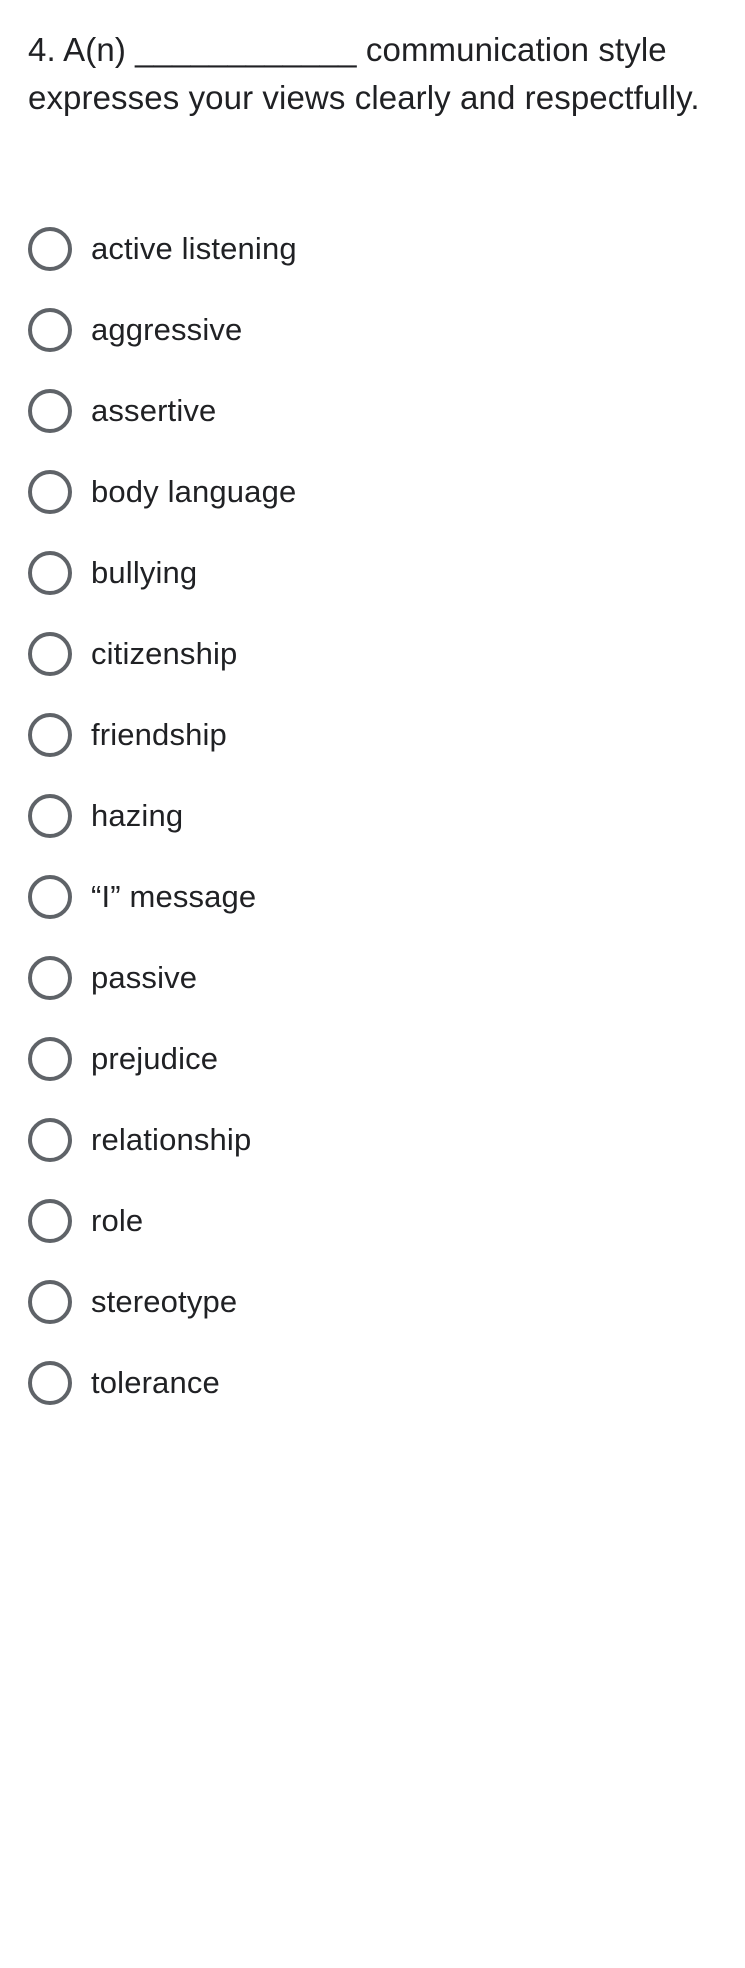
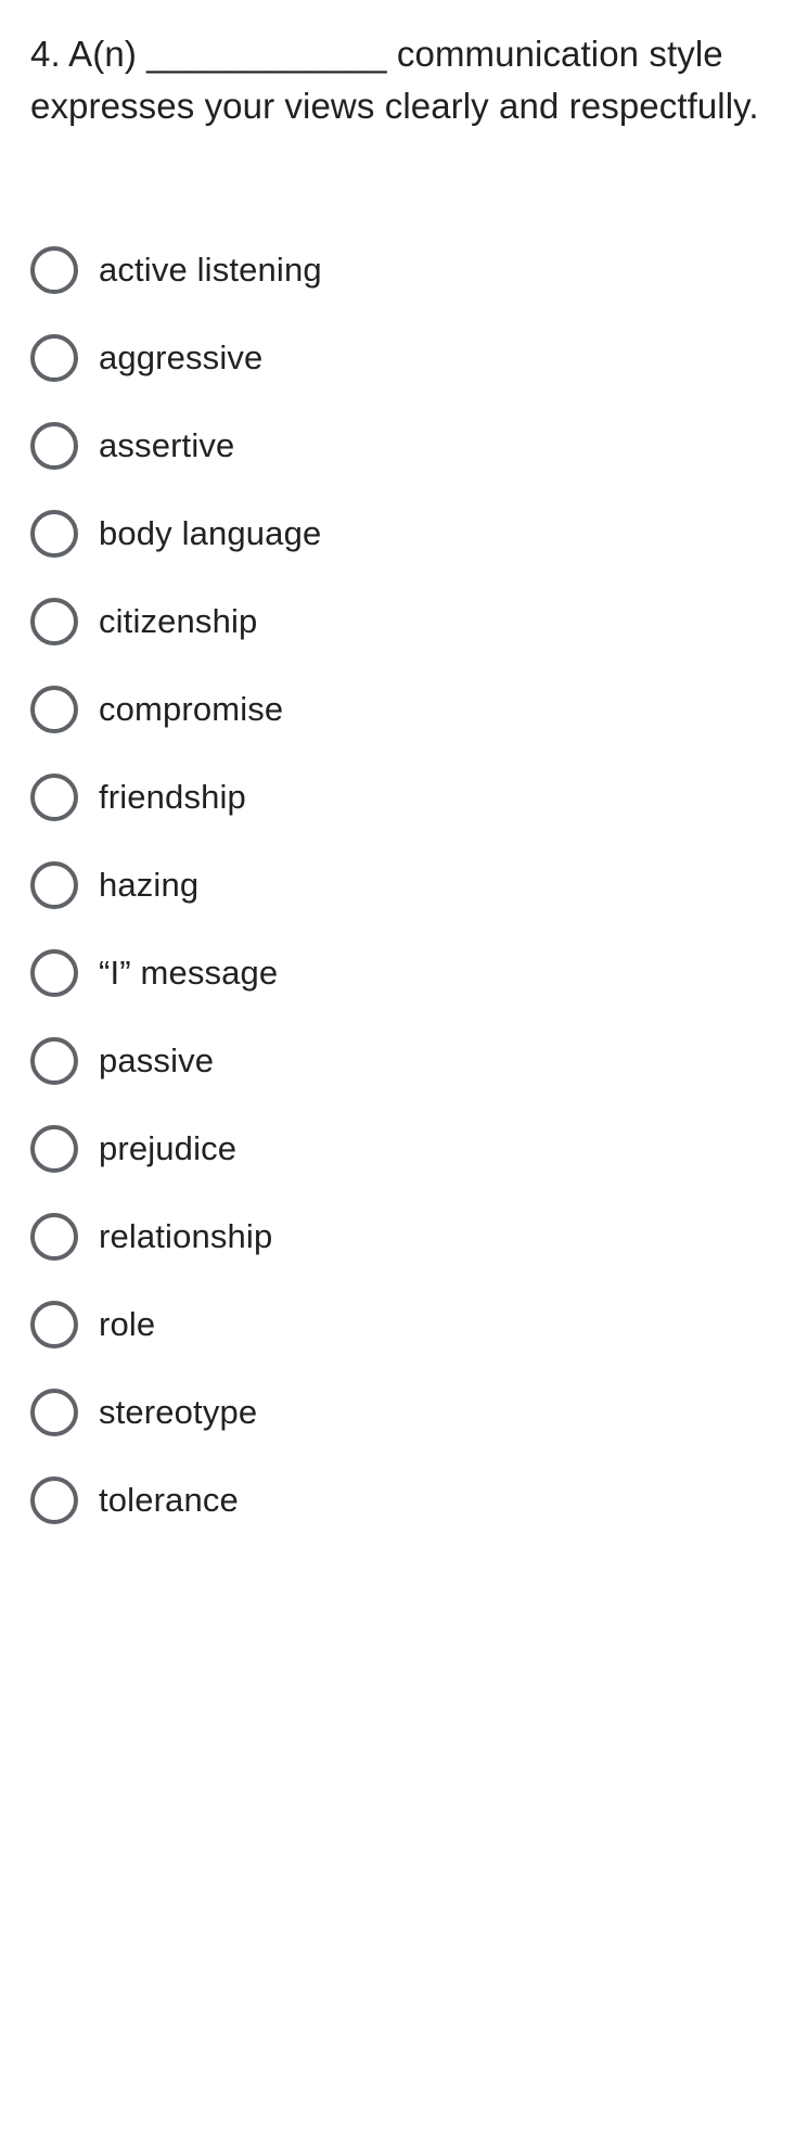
  4. A(n) ____________ communication style expresses your views clearly and respectfully.
  active listening
  aggressive
  assertive
  body language
- bullying
  citizenship
+ compromise
  friendship
  hazing
  “I” message
  passive
  prejudice
  relationship
  role
  stereotype
  tolerance
